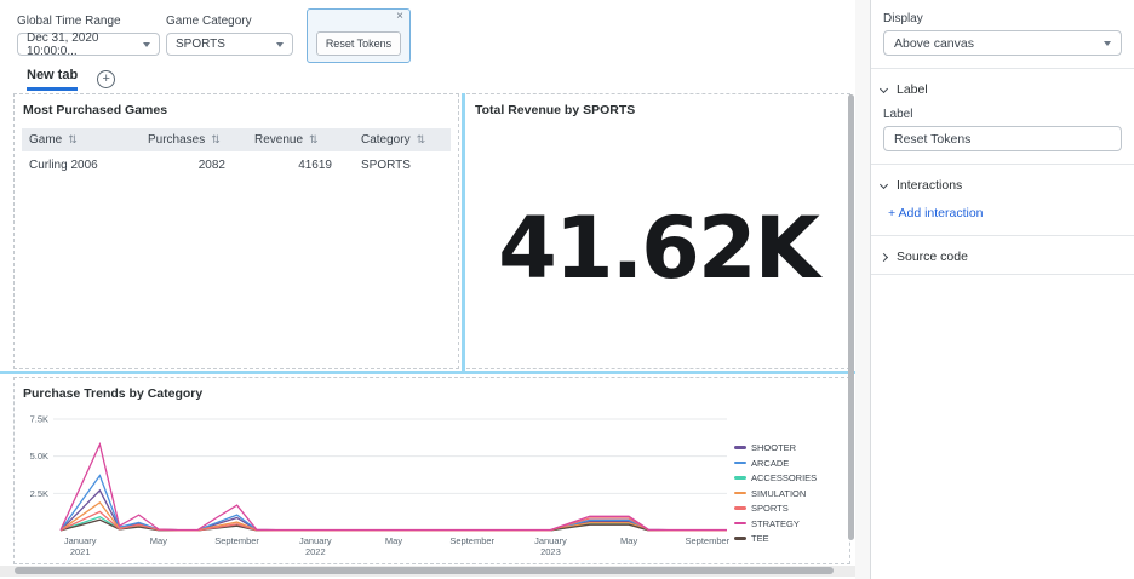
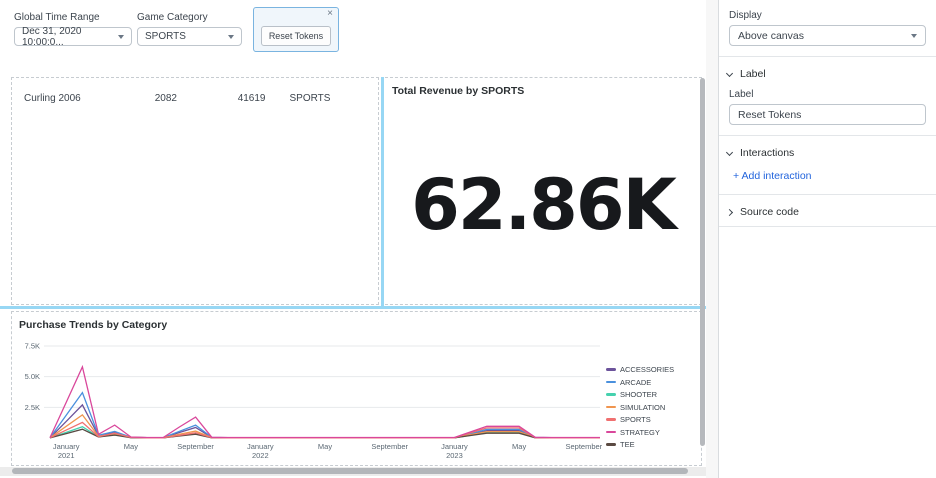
  Global Time Range
  Dec 31, 2020 10:00:0...
  Game Category
  SPORTS
  ×
  Reset Tokens
- New tab
- +
- Most Purchased Games
- Game ⇅	Purchases ⇅	Revenue ⇅	Category ⇅
  Curling 2006	2082	41619	SPORTS
  Total Revenue by SPORTS
- 41.62K
+ 62.86K
  Purchase Trends by Category
  2.5K
  5.0K
  7.5K
  January
  2021
  May
  September
  January
  2022
  May
  September
  January
  2023
  May
  September
- SHOOTER
+ ACCESSORIES
  ARCADE
- ACCESSORIES
+ SHOOTER
  SIMULATION
  SPORTS
  STRATEGY
  TEE
  Display
  Above canvas
  Label
  Label
  Reset Tokens
  Interactions
  + Add interaction
  Source code
